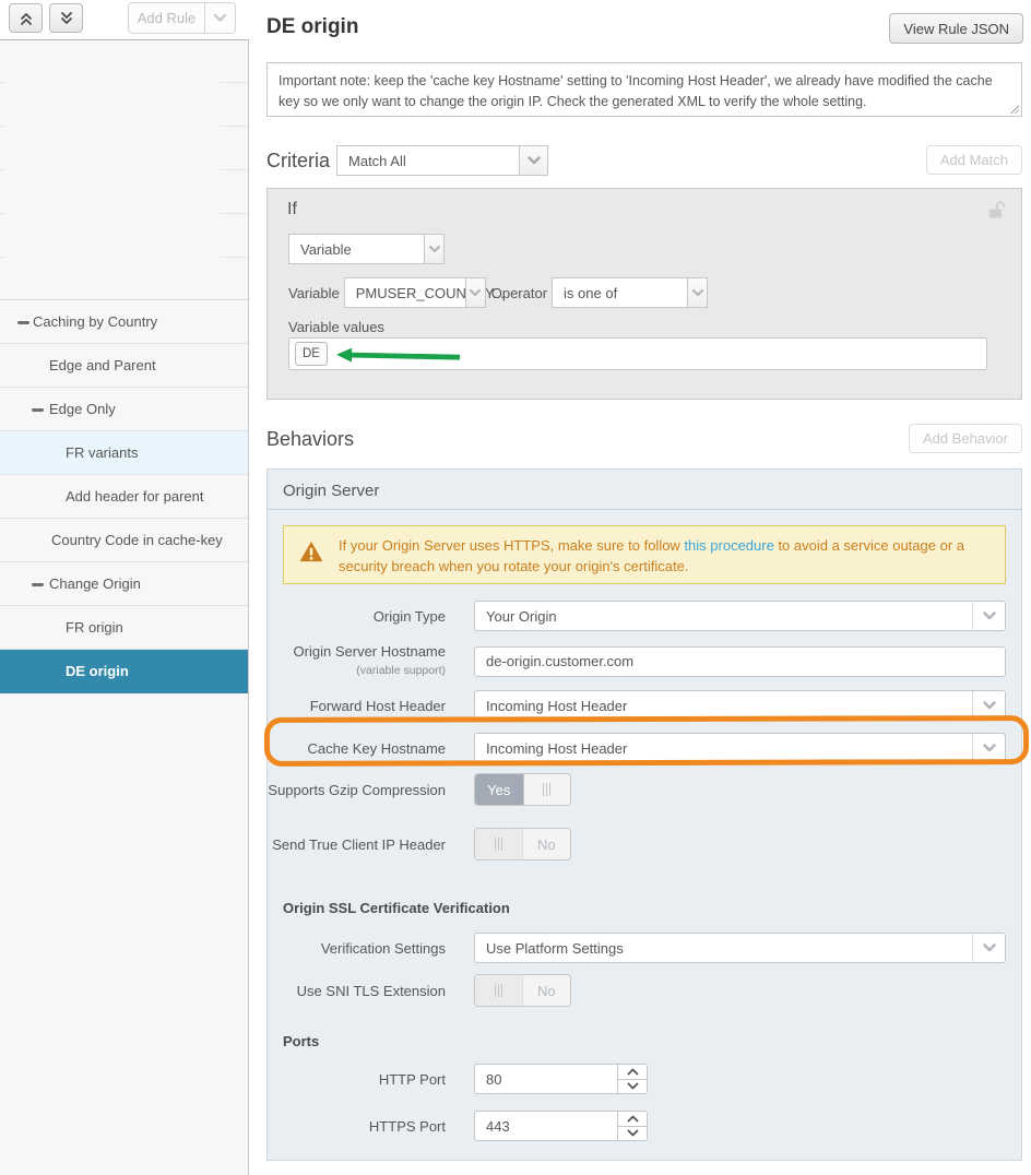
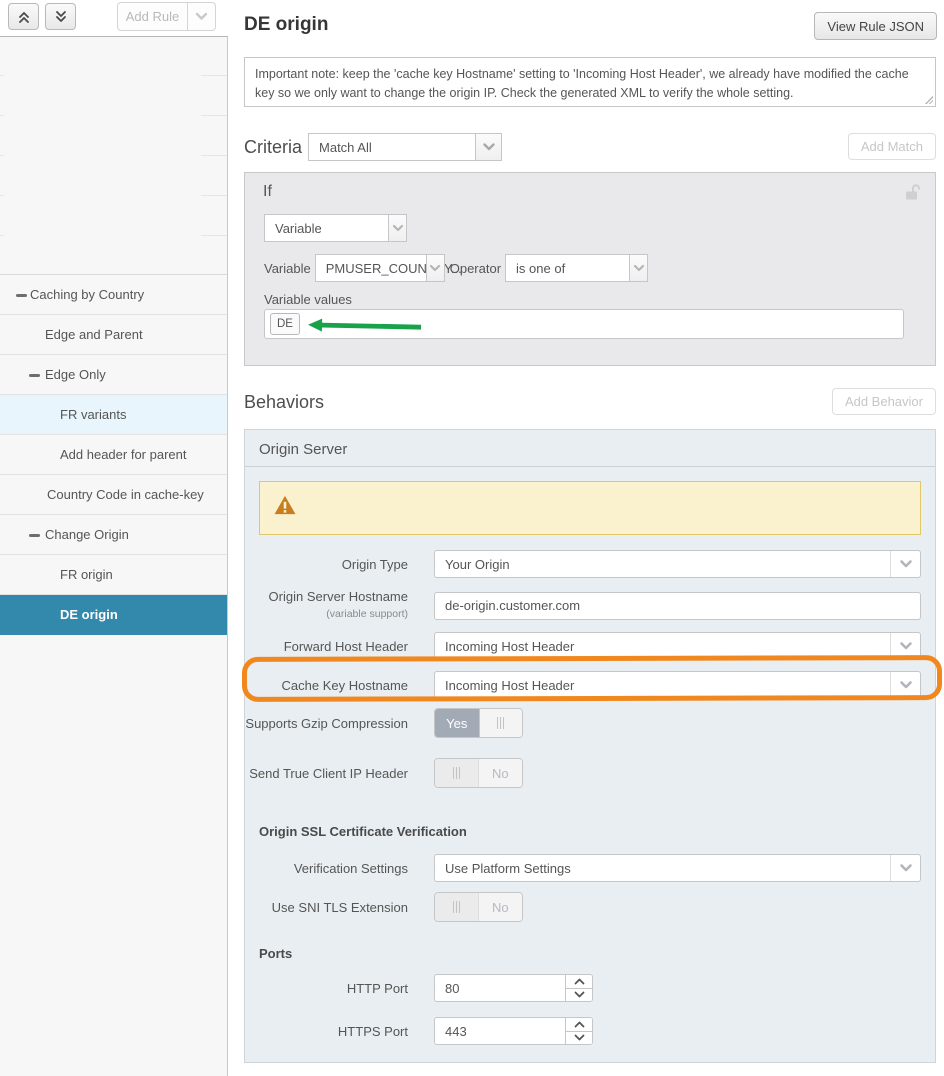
  Add Rule
  Caching by Country
  Edge and Parent
  Edge Only
  FR variants
  Add header for parent
  Country Code in cache-key
  Change Origin
  FR origin
  DE origin
  DE origin
  View Rule JSON
  Criteria
  Match All
  Add Match
  If
  Variable
  Variable
  PMUSER_COUNY
  Operator
  is one of
  Variable values
  DE
  Behaviors
  Add Behavior
  Origin Server
- If your Origin Server uses HTTPS, make sure to follow this procedure to avoid a service outage or a security breach when you rotate your origin's certificate.
  Origin Type
  Your Origin
  Origin Server Hostname
  (variable support)
  de-origin.customer.com
  Forward Host Header
  Incoming Host Header
  Cache Key Hostname
  Incoming Host Header
  Supports Gzip Compression
  Yes
  Send True Client IP Header
  No
  Origin SSL Certificate Verification
  Verification Settings
  Use Platform Settings
  Use SNI TLS Extension
  No
  Ports
  HTTP Port
  80
  HTTPS Port
  443
